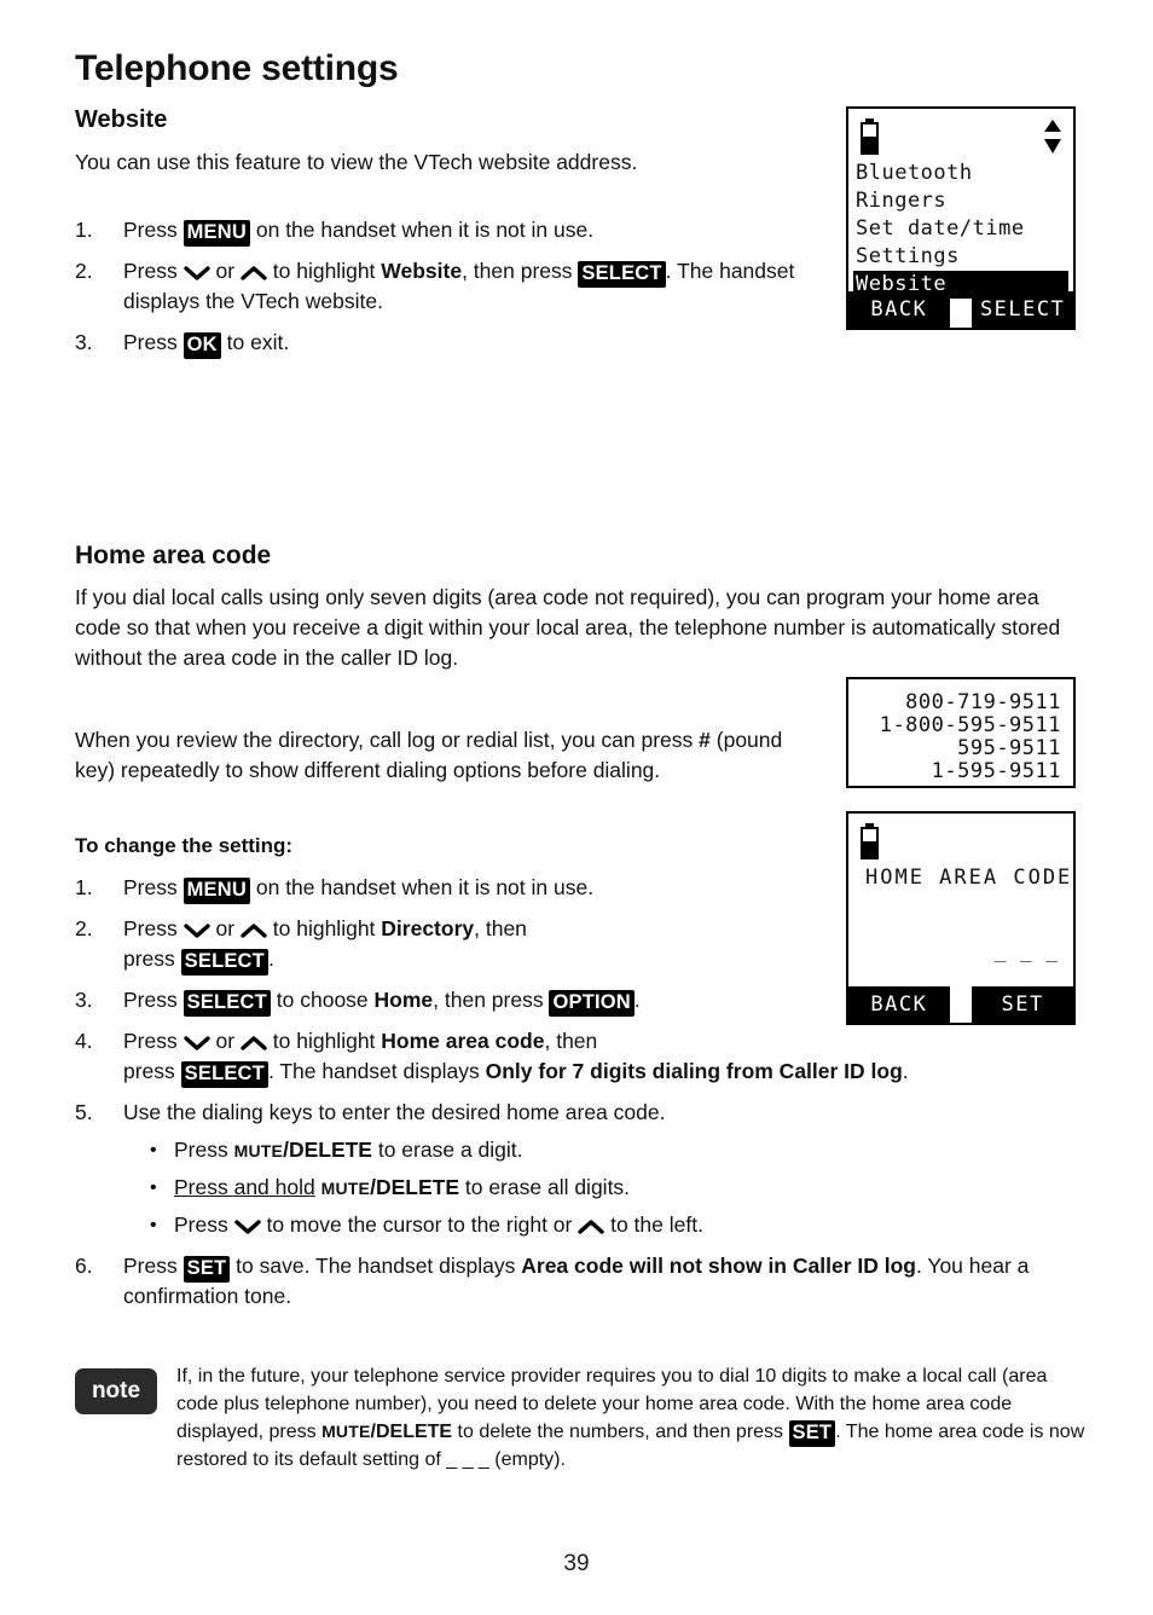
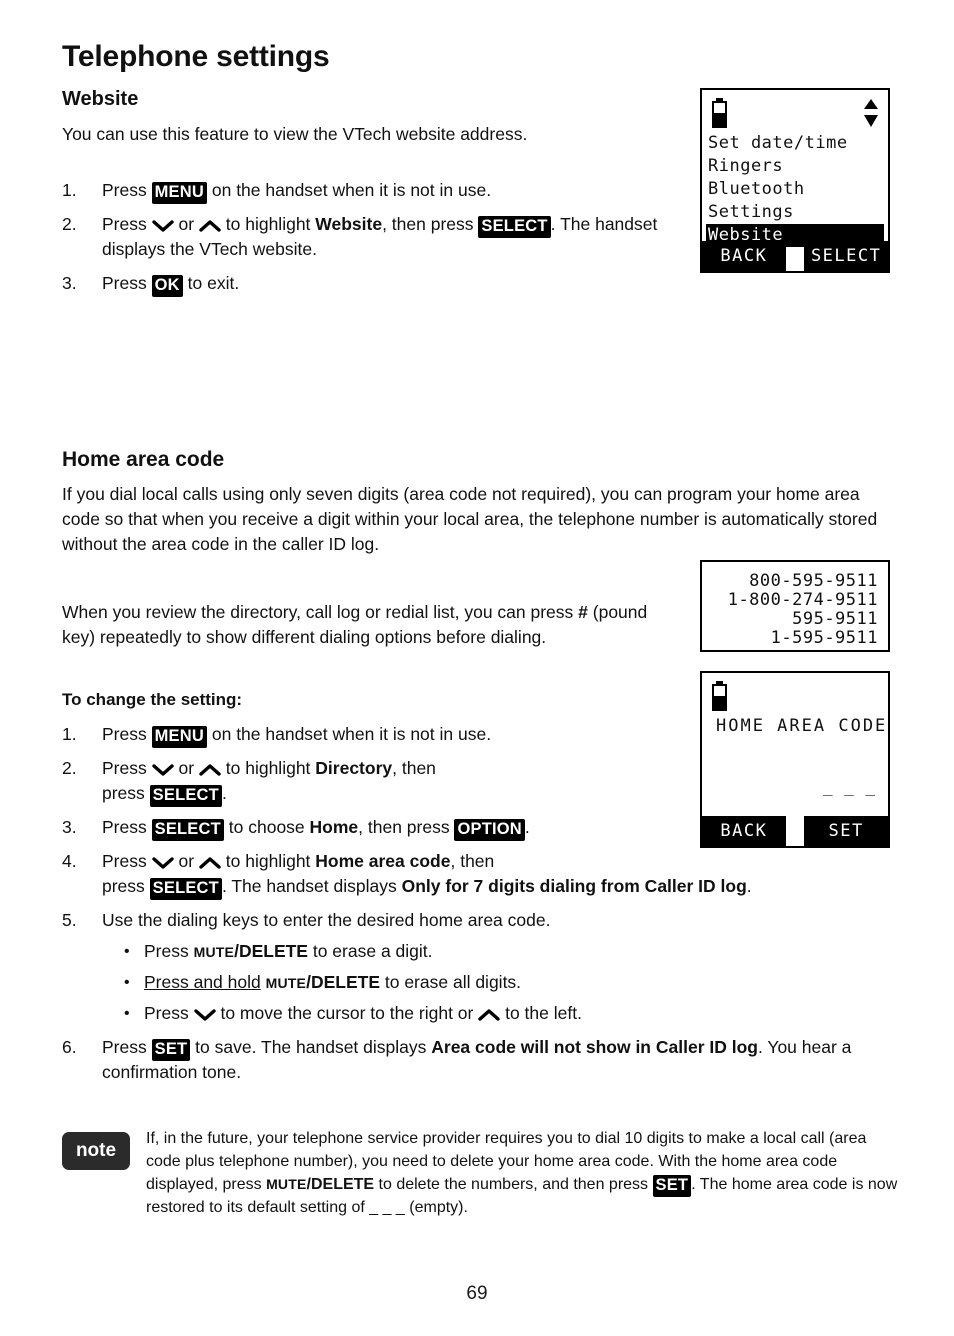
  Telephone settings
  Website
  You can use this feature to view the VTech website address.
  1.
  Press MENU on the handset when it is not in use.
  2.
  Press or to highlight Website, then press SELECT . The handset displays the VTech website.
  3.
  Press OK to exit.
  Home area code
  If you dial local calls using only seven digits (area code not required), you can program your home area code so that when you receive a digit within your local area, the telephone number is automatically stored without the area code in the caller ID log.
  When you review the directory, call log or redial list, you can press # (pound key) repeatedly to show different dialing options before dialing.
  To change the setting:
  1.
  Press MENU on the handset when it is not in use.
  2.
  Press or to highlight Directory, then
  press SELECT .
  3.
  Press SELECT to choose Home, then press OPTION .
  4.
  Press or to highlight Home area code, then
  press SELECT . The handset displays Only for 7 digits dialing from Caller ID log.
  5.
  Use the dialing keys to enter the desired home area code.
  •
  Press MUTE/DELETE to erase a digit.
  •
  Press and hold MUTE/DELETE to erase all digits.
  •
  Press to move the cursor to the right or to the left.
  6.
  Press SET to save. The handset displays Area code will not show in Caller ID log. You hear a confirmation tone.
  note
  If, in the future, your telephone service provider requires you to dial 10 digits to make a local call (area code plus telephone number), you need to delete your home area code. With the home area code displayed, press MUTE/DELETE to delete the numbers, and then press SET . The home area code is now restored to its default setting of _ _ _ (empty).
- 39
+ 69
- Bluetooth
+ Set date/time
  Ringers
- Set date/time
+ Bluetooth
  Settings
  Website
  BACK
  SELECT
- 800-719-9511
+ 800-595-9511
- 1-800-595-9511
+ 1-800-274-9511
  595-9511
  1-595-9511
  HOME AREA CODE
  _ _ _
  BACK
  SET
